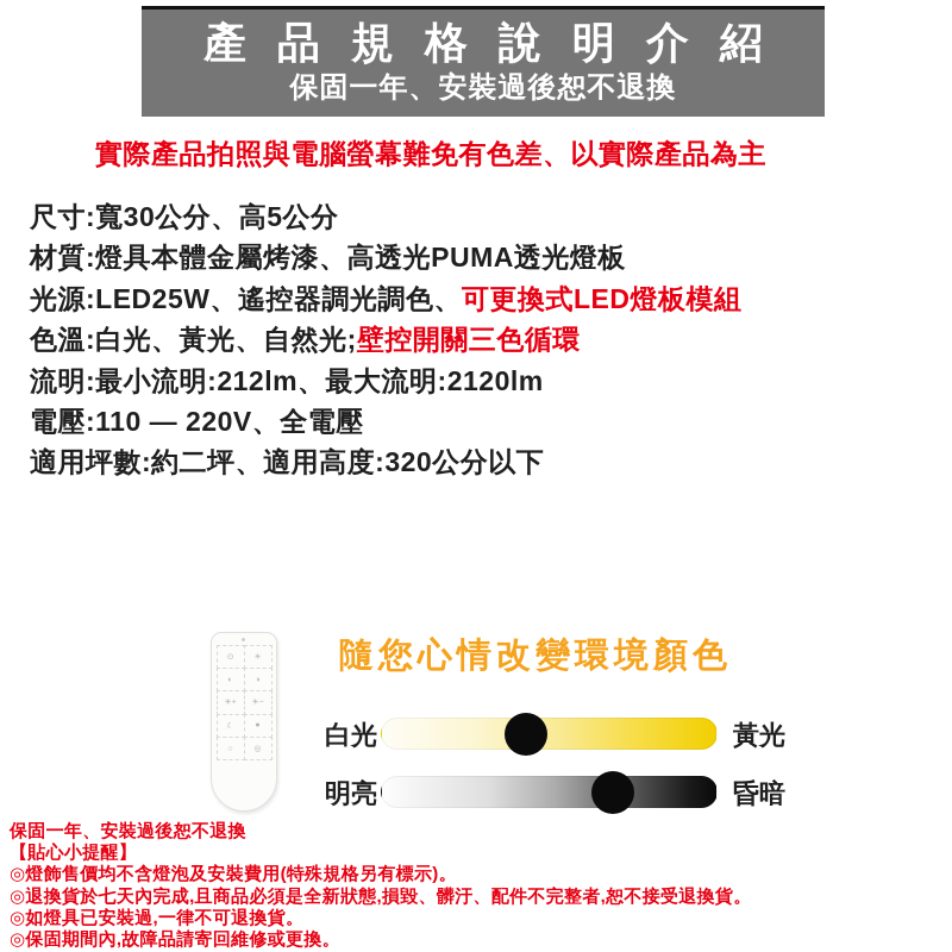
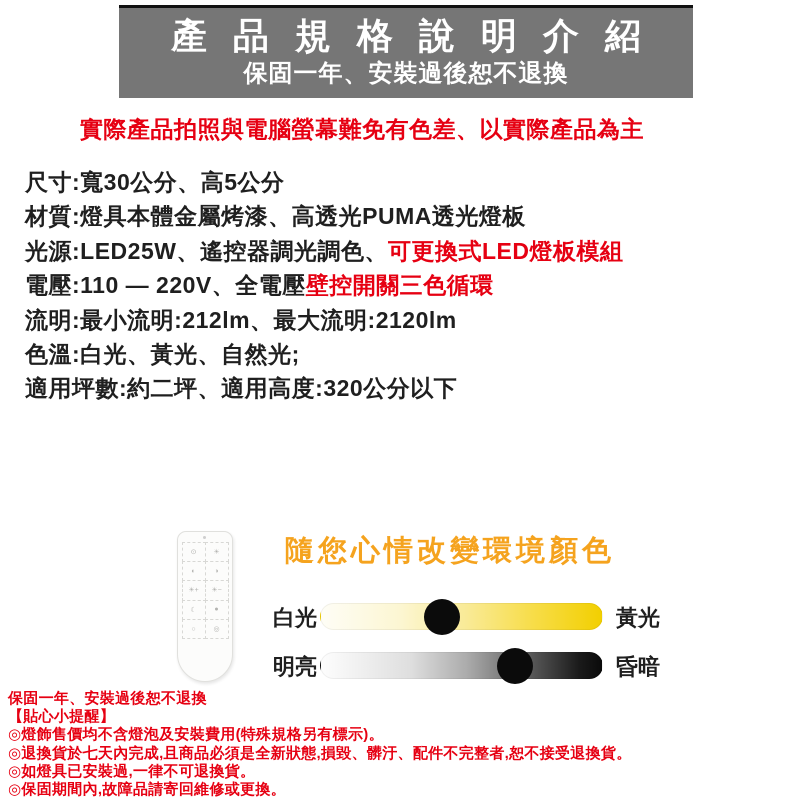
  產品規格說明介紹
  保固一年、安裝過後恕不退換
  實際產品拍照與電腦螢幕難免有色差、以實際產品為主
  尺寸:寬30公分、高5公分
  材質:燈具本體金屬烤漆、高透光PUMA透光燈板
  光源:LED25W、遙控器調光調色、可更換式LED燈板模組
- 色溫:白光、黃光、自然光;壁控開關三色循環
+ 電壓:110 — 220V、全電壓壁控開關三色循環
  流明:最小流明:212lm、最大流明:2120lm
- 電壓:110 — 220V、全電壓
+ 色溫:白光、黃光、自然光;
  適用坪數:約二坪、適用高度:320公分以下
  隨您心情改變環境顏色
  白光
  黃光
  明亮
  昏暗
  保固一年、安裝過後恕不退換
  【貼心小提醒】
  ◎燈飾售價均不含燈泡及安裝費用(特殊規格另有標示)。
  ◎退換貨於七天內完成,且商品必須是全新狀態,損毀、髒汙、配件不完整者,恕不接受退換貨。
  ◎如燈具已安裝過,一律不可退換貨。
  ◎保固期間內,故障品請寄回維修或更換。
